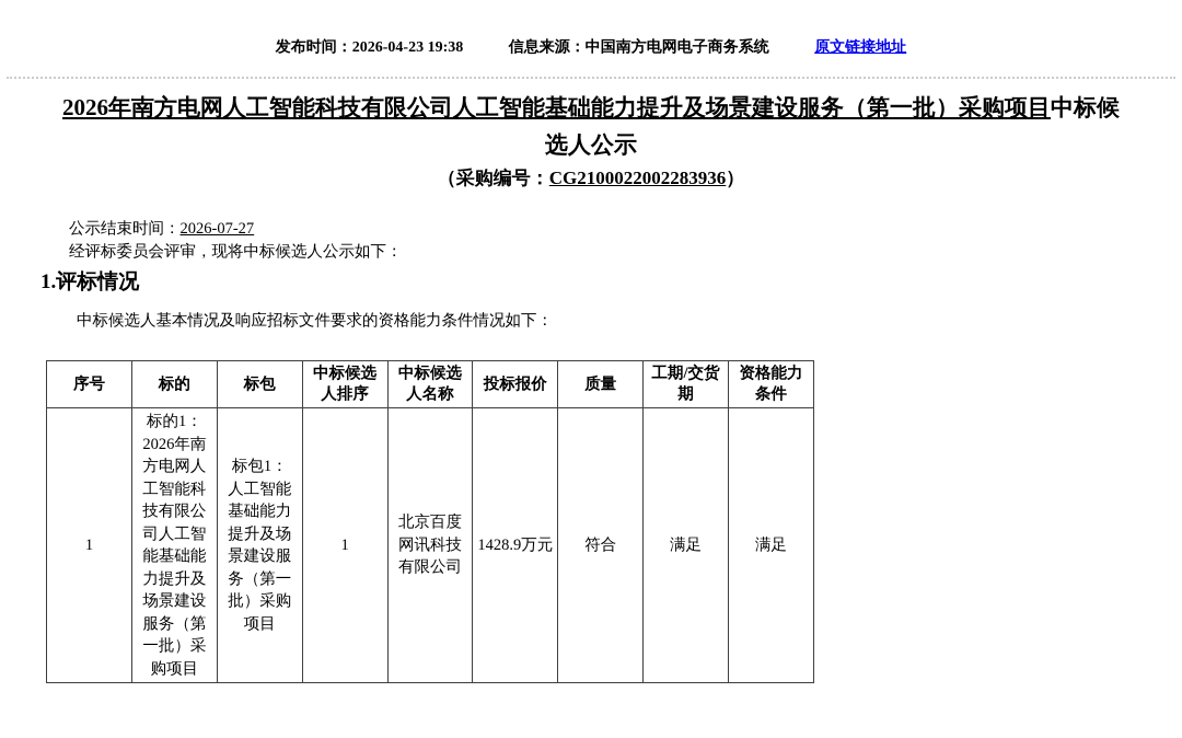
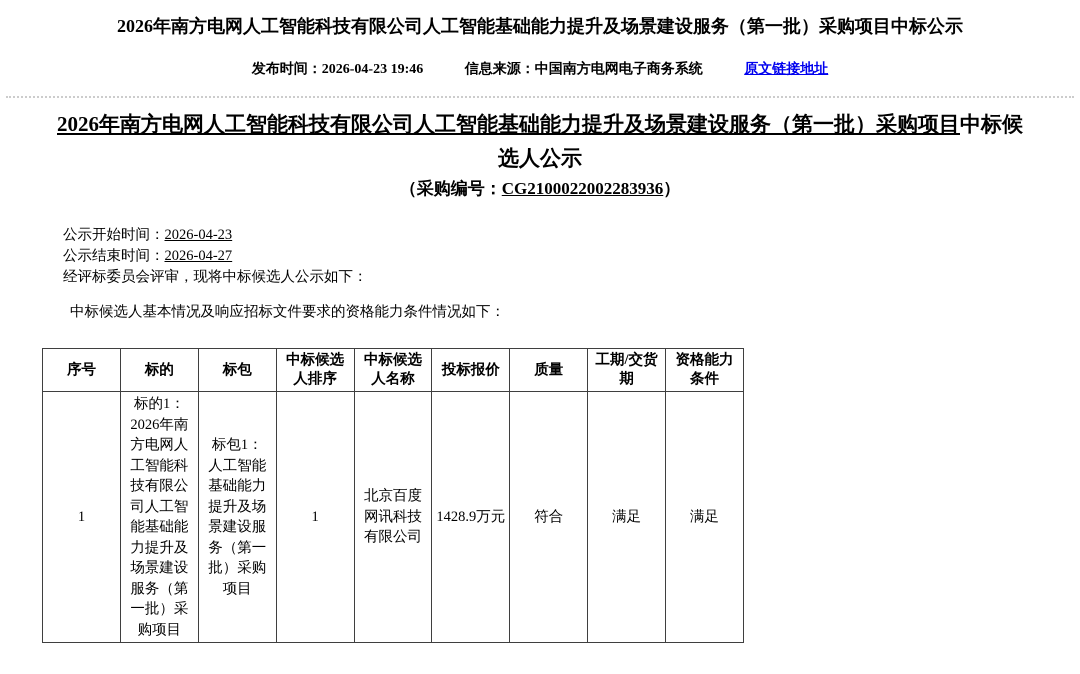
+ 2026年南方电网人工智能科技有限公司人工智能基础能力提升及场景建设服务（第一批）采购项目中标公示
- 发布时间：2026-04-23 19:38 信息来源：中国南方电网电子商务系统 原文链接地址
+ 发布时间：2026-04-23 19:46 信息来源：中国南方电网电子商务系统 原文链接地址
  2026年南方电网人工智能科技有限公司人工智能基础能力提升及场景建设服务（第一批）采购项目中标候选人公示
  （采购编号：CG2100022002283936）
+ 公示开始时间：2026-04-23
- 公示结束时间：2026-07-27
+ 公示结束时间：2026-04-27
  经评标委员会评审，现将中标候选人公示如下：
- 1.评标情况
  中标候选人基本情况及响应招标文件要求的资格能力条件情况如下：
  序号	标的	标包	中标候选人排序	中标候选人名称	投标报价	质量	工期/交货期	资格能力条件
  1	标的1： 2026年南方电网人工智能科技有限公司人工智能基础能力提升及场景建设服务（第一批）采购项目	标包1： 人工智能基础能力提升及场景建设服务（第一批）采购项目	1	北京百度网讯科技有限公司	1428.9万元	符合	满足	满足
